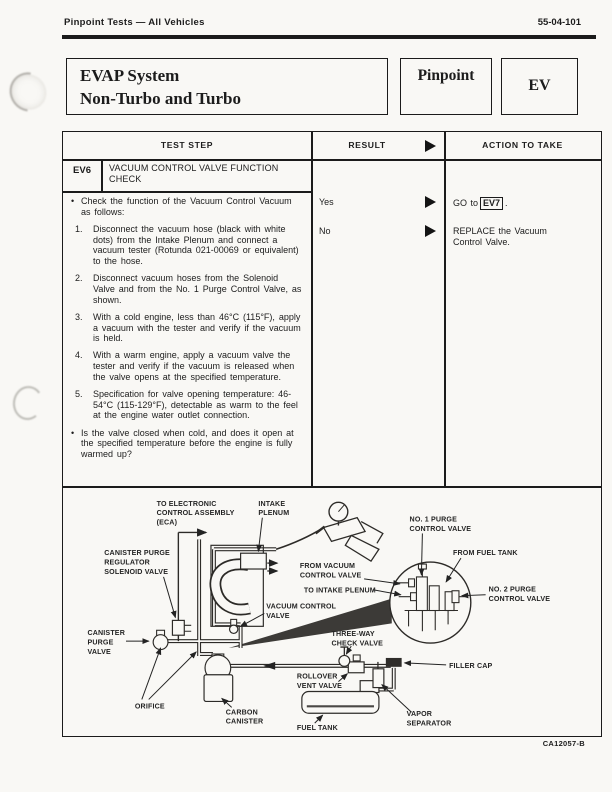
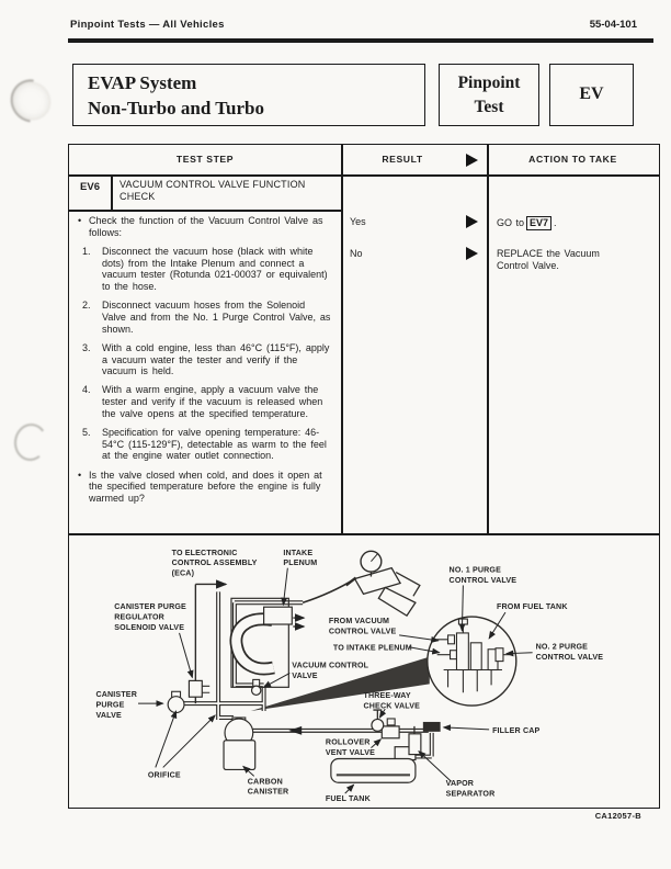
  Pinpoint Tests — All Vehicles
  55-04-101
  EVAP System
  Non-Turbo and Turbo
  Pinpoint
+ Test
  EV
  TEST STEP
  RESULT
  ACTION TO TAKE
  EV6
  VACUUM CONTROL VALVE FUNCTION CHECK
  •
- Check the function of the Vacuum Control Vacuum as follows:
+ Check the function of the Vacuum Control Valve as follows:
  1.
- Disconnect the vacuum hose (black with white dots) from the Intake Plenum and connect a vacuum tester (Rotunda 021-00069 or equivalent) to the hose.
+ Disconnect the vacuum hose (black with white dots) from the Intake Plenum and connect a vacuum tester (Rotunda 021-00037 or equivalent) to the hose.
  2.
  Disconnect vacuum hoses from the Solenoid Valve and from the No. 1 Purge Control Valve, as shown.
  3.
- With a cold engine, less than 46°C (115°F), apply a vacuum with the tester and verify if the vacuum is held.
+ With a cold engine, less than 46°C (115°F), apply a vacuum water the tester and verify if the vacuum is held.
  4.
  With a warm engine, apply a vacuum valve the tester and verify if the vacuum is released when the valve opens at the specified temperature.
  5.
  Specification for valve opening temperature: 46-54°C (115-129°F), detectable as warm to the feel at the engine water outlet connection.
  •
  Is the valve closed when cold, and does it open at the specified temperature before the engine is fully warmed up?
  Yes
  No
  GO to EV7 .
  REPLACE the Vacuum Control Valve.
  TO ELECTRONIC CONTROL ASSEMBLY (ECA)
  INTAKE PLENUM
  NO. 1 PURGE CONTROL VALVE
  FROM FUEL TANK
  CANISTER PURGE REGULATOR SOLENOID VALVE
  FROM VACUUM CONTROL VALVE
  TO INTAKE PLENUM
  NO. 2 PURGE CONTROL VALVE
  VACUUM CONTROL VALVE
  CANISTER PURGE VALVE
  THREE-WAY CHECK VALVE
  FILLER CAP
  ROLLOVER VENT VALVE
  ORIFICE
  CARBON CANISTER
  VAPOR SEPARATOR
  FUEL TANK
  CA12057-B
